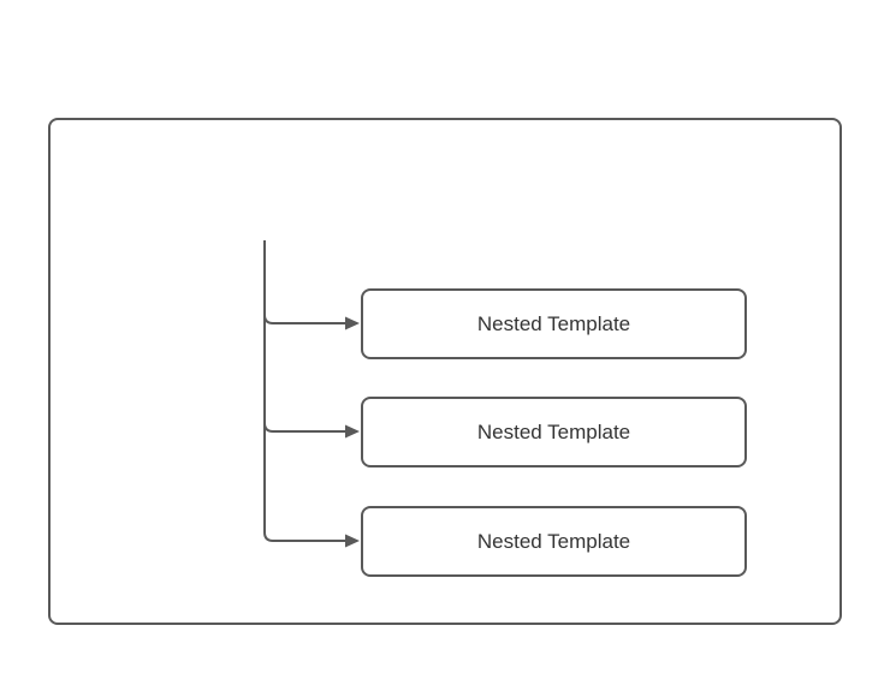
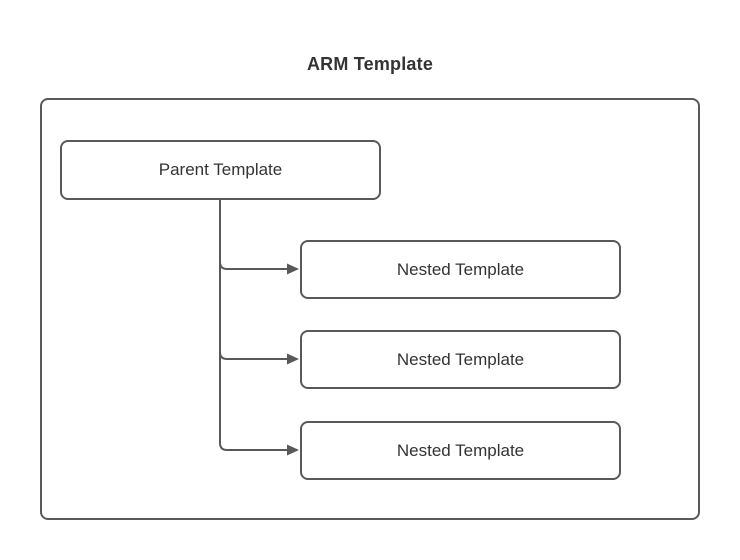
+ ARM Template
+ Parent Template
  Nested Template
  Nested Template
  Nested Template
